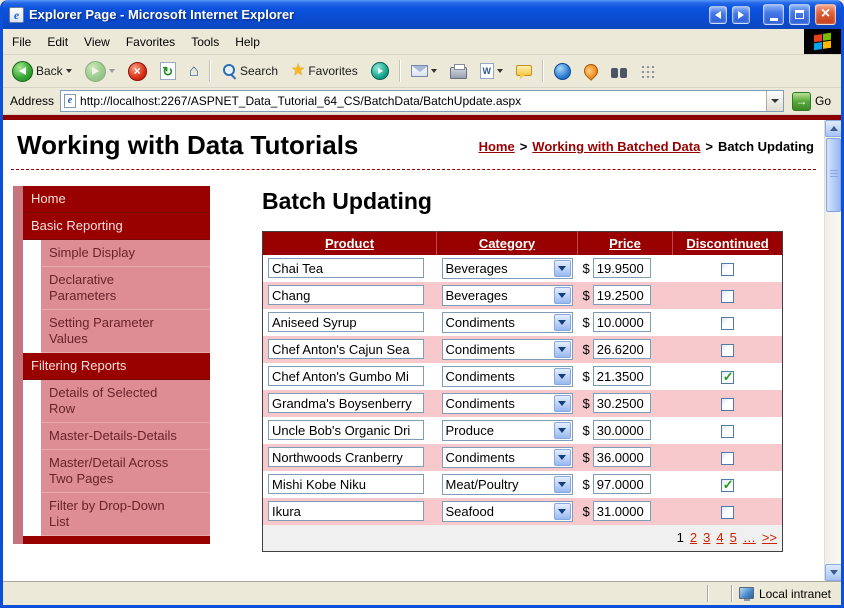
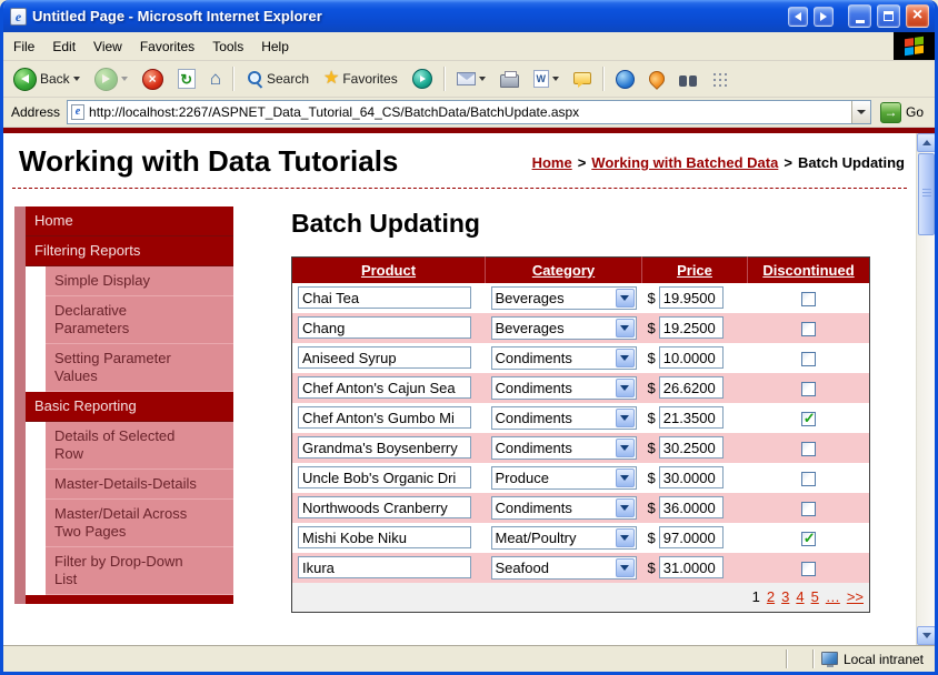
- Explorer Page - Microsoft Internet Explorer
+ Untitled Page - Microsoft Internet Explorer
  File
  Edit
  View
  Favorites
  Tools
  Help
  Back
  Search
  Favorites
  Address
  http://localhost:2267/ASPNET_Data_Tutorial_64_CS/BatchData/BatchUpdate.aspx
  Go
  Working with Data Tutorials
  Home
  Working with Batched Data
  Batch Updating
  Home
- Basic Reporting
+ Filtering Reports
  Simple Display
  Declarative Parameters
  Setting Parameter Values
- Filtering Reports
+ Basic Reporting
  Details of Selected Row
  Master-Details-Details
  Master/Detail Across Two Pages
  Filter by Drop-Down List
  Batch Updating
  Product	Category	Price	Discontinued
  Chai Tea	Beverages	$ 19.9500
  Chang	Beverages	$ 19.2500
  Aniseed Syrup	Condiments	$ 10.0000
  Chef Anton's Cajun Sea	Condiments	$ 26.6200
  Chef Anton's Gumbo Mi	Condiments	$ 21.3500
  Grandma's Boysenberry	Condiments	$ 30.2500
  Uncle Bob's Organic Dri	Produce	$ 30.0000
  Northwoods Cranberry	Condiments	$ 36.0000
  Mishi Kobe Niku	Meat/Poultry	$ 97.0000
  Ikura	Seafood	$ 31.0000
  1 2 3 4 5 … >>
  Local intranet
